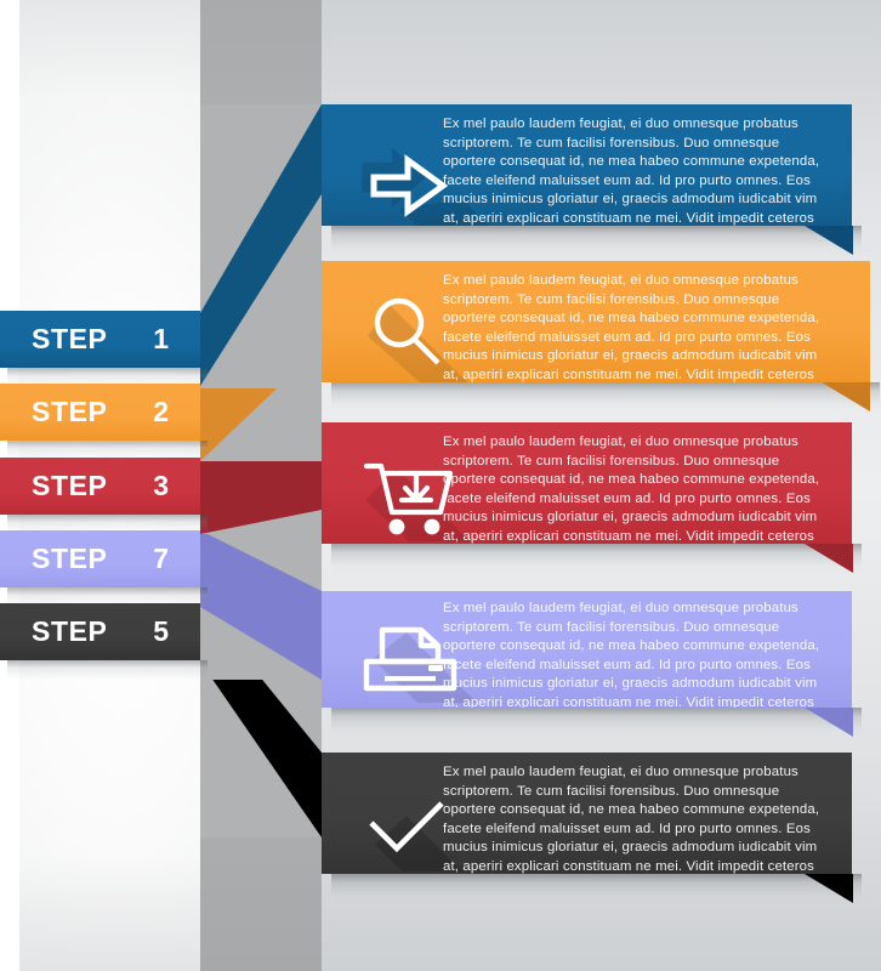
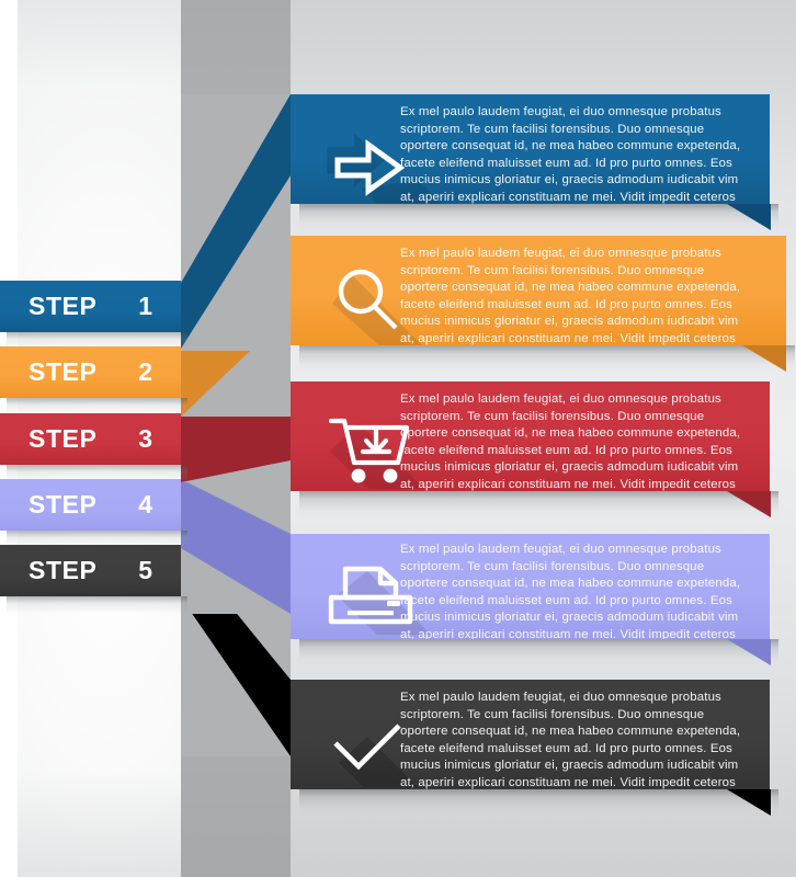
  Ex mel paulo laudem feugiat, ei duo omnesque probatus
  scriptorem. Te cum facilisi forensibus. Duo omnesque
  oportere consequat id, ne mea habeo commune expetenda,
  facete eleifend maluisset eum ad. Id pro purto omnes. Eos
  mucius inimicus gloriatur ei, graecis admodum iudicabit vim
  at, aperiri explicari constituam ne mei. Vidit impedit ceteros
  Ex mel paulo laudem feugiat, ei duo omnesque probatus
  scriptorem. Te cum facilisi forensibus. Duo omnesque
  oportere consequat id, ne mea habeo commune expetenda,
  facete eleifend maluisset eum ad. Id pro purto omnes. Eos
  mucius inimicus gloriatur ei, graecis admodum iudicabit vim
  at, aperiri explicari constituam ne mei. Vidit impedit ceteros
  Ex mel paulo laudem feugiat, ei duo omnesque probatus
  scriptorem. Te cum facilisi forensibus. Duo omnesque
  oportere consequat id, ne mea habeo commune expetenda,
  facete eleifend maluisset eum ad. Id pro purto omnes. Eos
  mucius inimicus gloriatur ei, graecis admodum iudicabit vim
  at, aperiri explicari constituam ne mei. Vidit impedit ceteros
  Ex mel paulo laudem feugiat, ei duo omnesque probatus
  scriptorem. Te cum facilisi forensibus. Duo omnesque
  oportere consequat id, ne mea habeo commune expetenda,
  facete eleifend maluisset eum ad. Id pro purto omnes. Eos
  mucius inimicus gloriatur ei, graecis admodum iudicabit vim
  at, aperiri explicari constituam ne mei. Vidit impedit ceteros
  Ex mel paulo laudem feugiat, ei duo omnesque probatus
  scriptorem. Te cum facilisi forensibus. Duo omnesque
  oportere consequat id, ne mea habeo commune expetenda,
  facete eleifend maluisset eum ad. Id pro purto omnes. Eos
  mucius inimicus gloriatur ei, graecis admodum iudicabit vim
  at, aperiri explicari constituam ne mei. Vidit impedit ceteros
  STEP
  1
  STEP
  2
  STEP
  3
  STEP
- 7
+ 4
  STEP
  5
